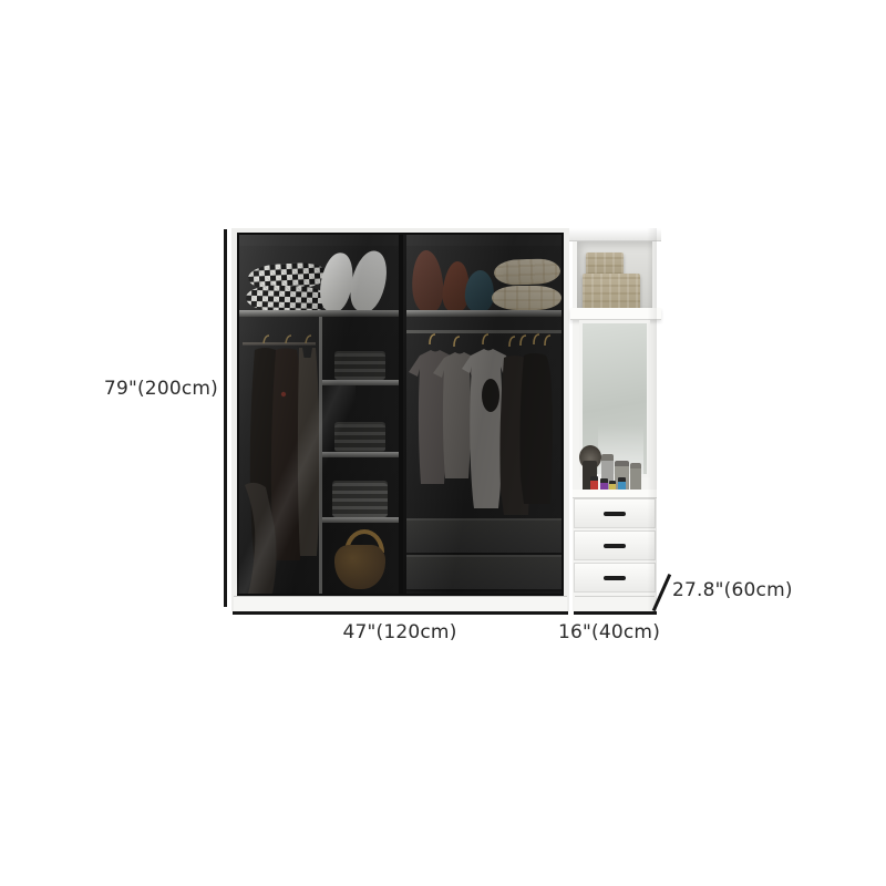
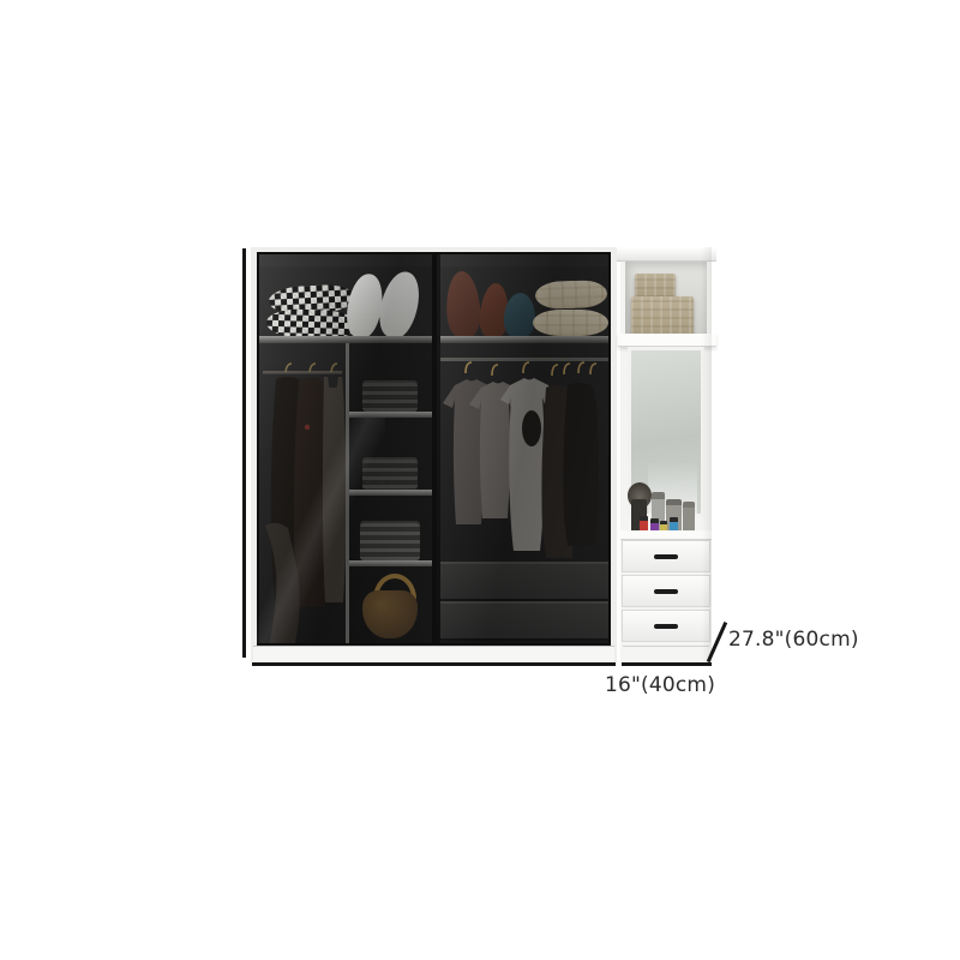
- 79"(200cm)
- 47"(120cm)
  16"(40cm)
  27.8"(60cm)
